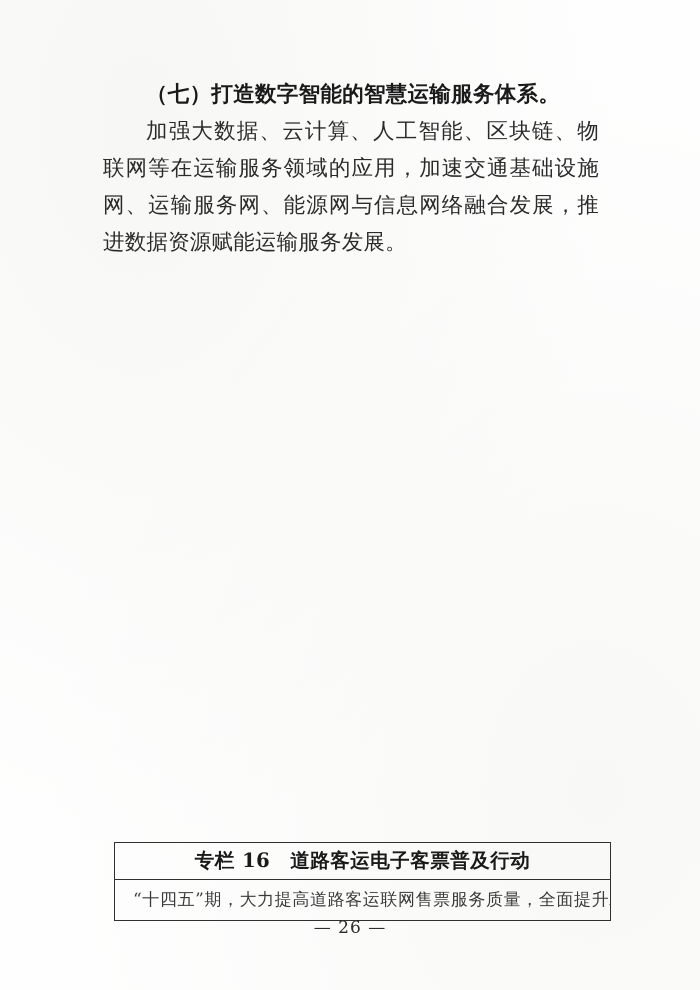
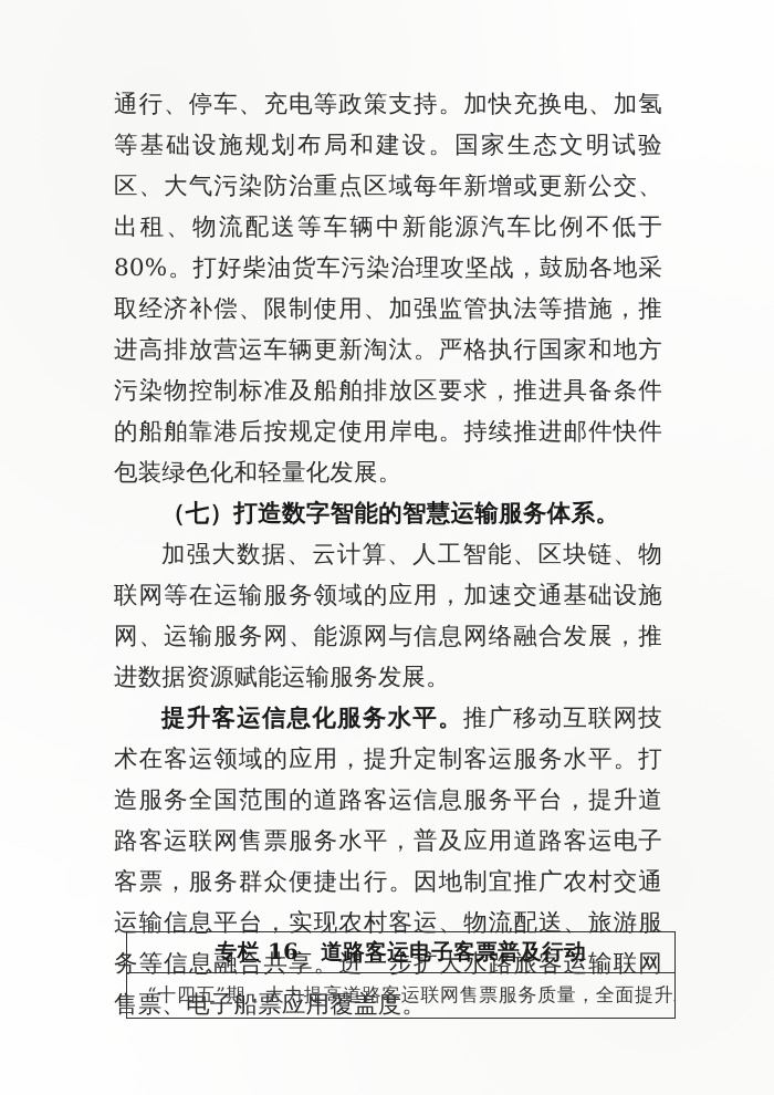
+ 通行、停车、充电等政策支持。加快充换电、加氢等基础设施规划布局和建设。国家生态文明试验区、大气污染防治重点区域每年新增或更新公交、出租、物流配送等车辆中新能源汽车比例不低于 80%。打好柴油货车污染治理攻坚战，鼓励各地采取经济补偿、限制使用、加强监管执法等措施，推进高排放营运车辆更新淘汰。严格执行国家和地方污染物控制标准及船舶排放区要求，推进具备条件的船舶靠港后按规定使用岸电。持续推进邮件快件包装绿色化和轻量化发展。
  （七）打造数字智能的智慧运输服务体系。
  加强大数据、云计算、人工智能、区块链、物联网等在运输服务领域的应用，加速交通基础设施网、运输服务网、能源网与信息网络融合发展，推进数据资源赋能运输服务发展。
+ 提升客运信息化服务水平。推广移动互联网技术在客运领域的应用，提升定制客运服务水平。打造服务全国范围的道路客运信息服务平台，提升道路客运联网售票服务水平，普及应用道路客运电子客票，服务群众便捷出行。因地制宜推广农村交通运输信息平台，实现农村客运、物流配送、旅游服务等信息融合共享。进一步扩大水路旅客运输联网售票、电子船票应用覆盖度。
  专栏 16 道路客运电子客票普及行动
  “十四五”期，大力提高道路客运联网售票服务质量，全面提升
- — 26 —
